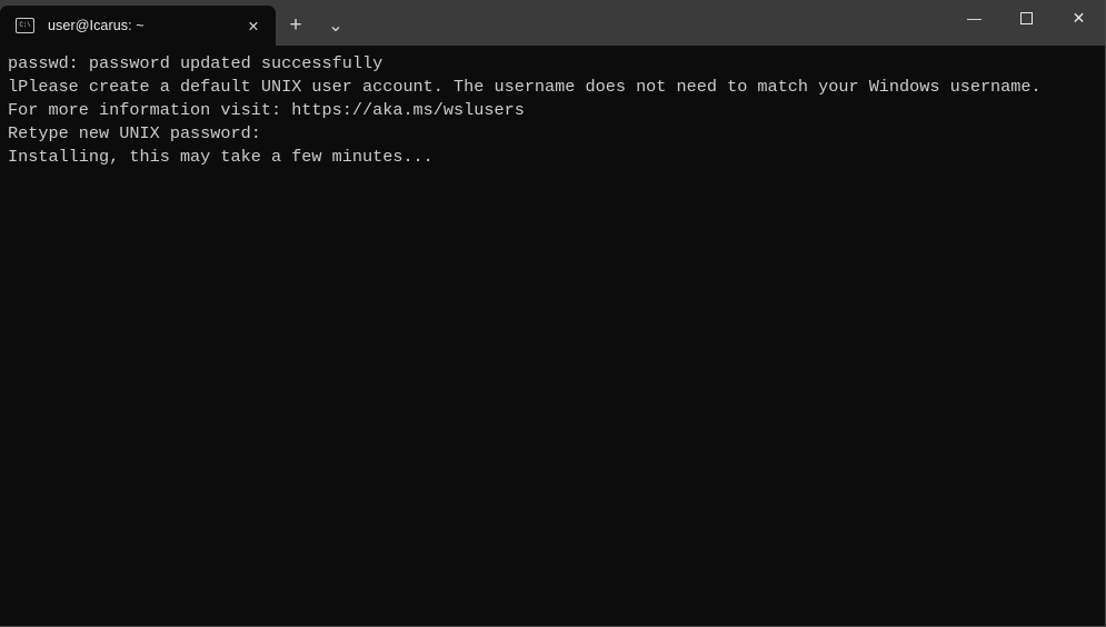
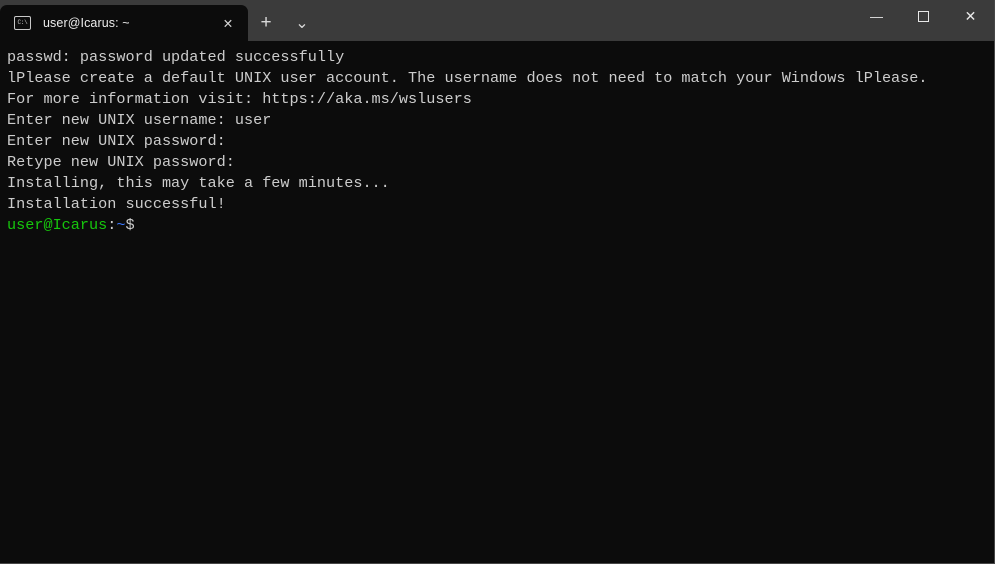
  user@Icarus: ~
  ✕
  +
  ⌄
  —
  ✕
  passwd: password updated successfully
- lPlease create a default UNIX user account. The username does not need to match your Windows username.
+ lPlease create a default UNIX user account. The username does not need to match your Windows lPlease.
  For more information visit: https://aka.ms/wslusers
+ Enter new UNIX username: user
+ Enter new UNIX password:
  Retype new UNIX password:
  Installing, this may take a few minutes...
+ Installation successful!
+ user@Icarus:~$
